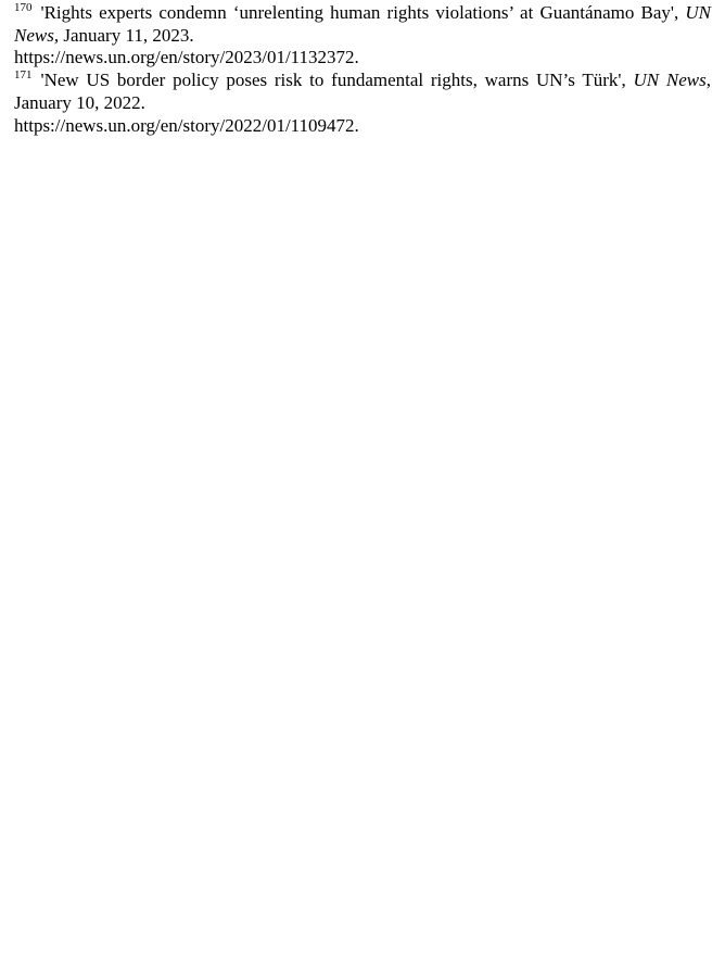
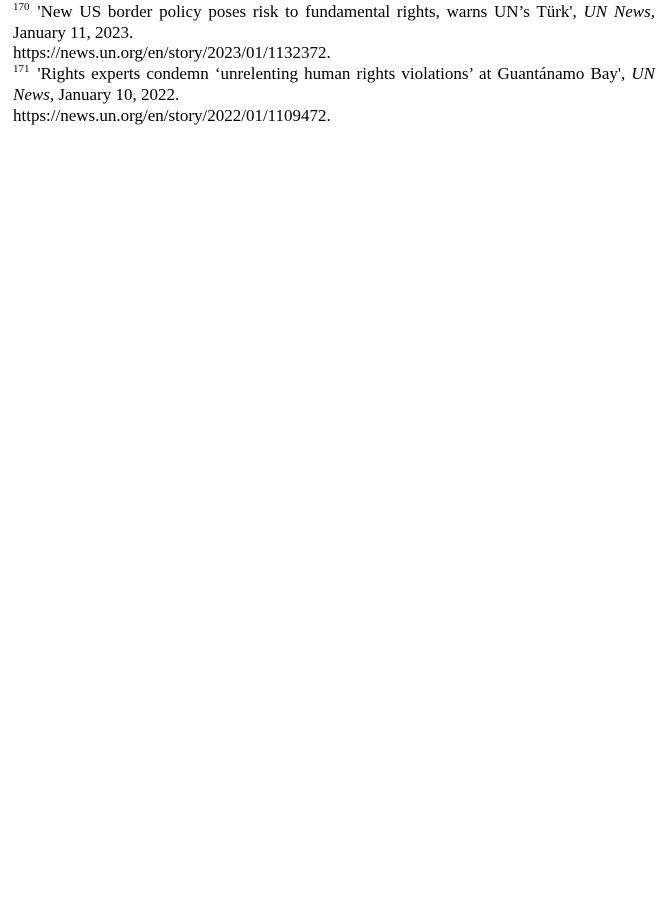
- 170 'Rights experts condemn ‘unrelenting human rights violations’ at Guantánamo Bay', UN News, January 11, 2023.
+ 170 'New US border policy poses risk to fundamental rights, warns UN’s Türk', UN News, January 11, 2023.
  https://news.un.org/en/story/2023/01/1132372.
- 171 'New US border policy poses risk to fundamental rights, warns UN’s Türk', UN News, January 10, 2022.
+ 171 'Rights experts condemn ‘unrelenting human rights violations’ at Guantánamo Bay', UN News, January 10, 2022.
  https://news.un.org/en/story/2022/01/1109472.
